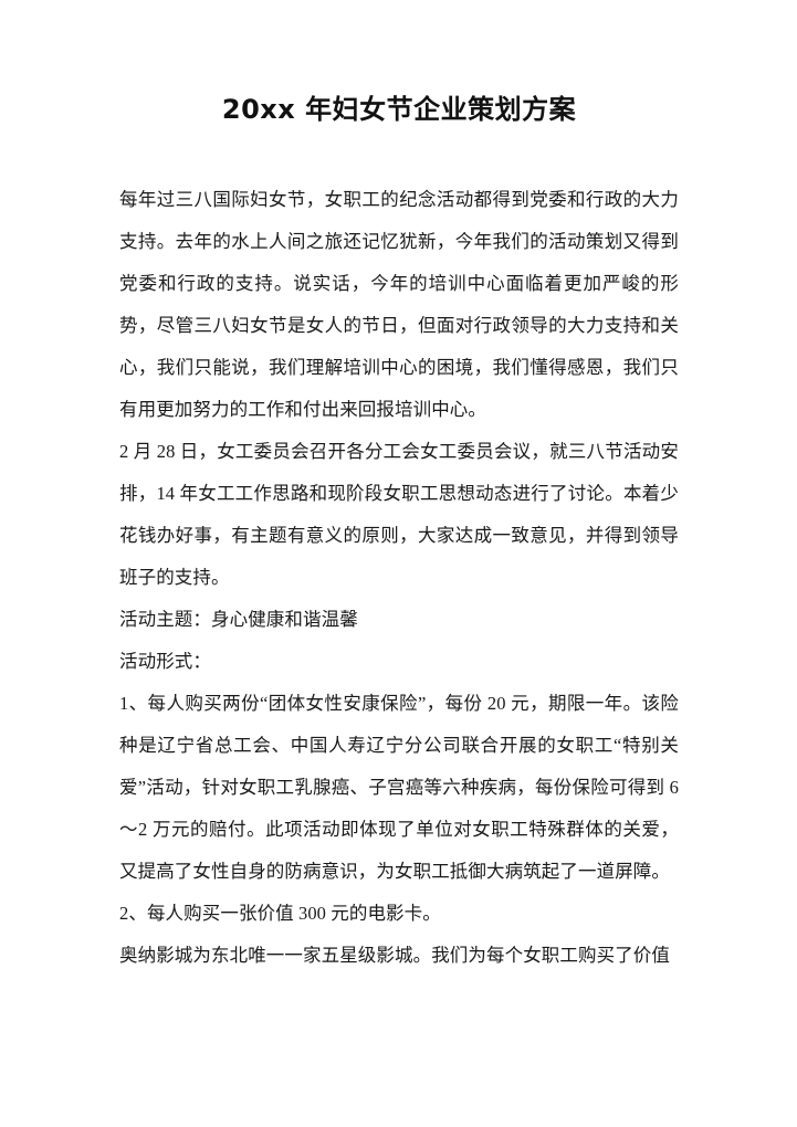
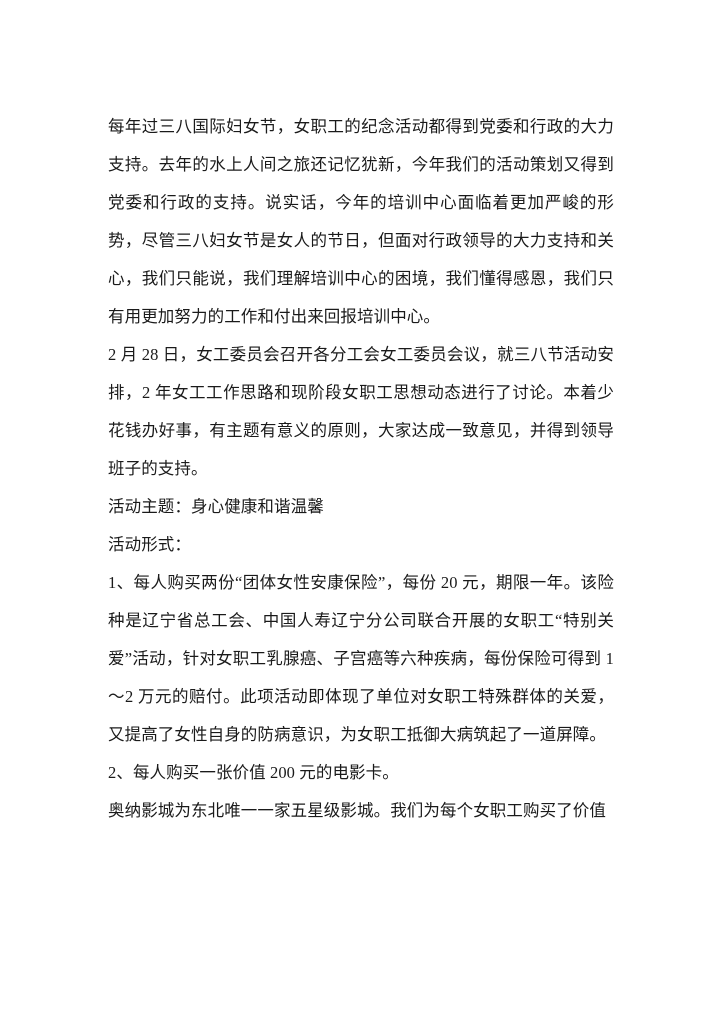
- 20xx 年妇女节企业策划方案
  每年过三八国际妇女节，女职工的纪念活动都得到党委和行政的大力支持。去年的水上人间之旅还记忆犹新，今年我们的活动策划又得到党委和行政的支持。说实话，今年的培训中心面临着更加严峻的形势，尽管三八妇女节是女人的节日，但面对行政领导的大力支持和关心，我们只能说，我们理解培训中心的困境，我们懂得感恩，我们只有用更加努力的工作和付出来回报培训中心。
- 2 月 28 日，女工委员会召开各分工会女工委员会议，就三八节活动安排，14 年女工工作思路和现阶段女职工思想动态进行了讨论。本着少花钱办好事，有主题有意义的原则，大家达成一致意见，并得到领导班子的支持。
+ 2 月 28 日，女工委员会召开各分工会女工委员会议，就三八节活动安排，2 年女工工作思路和现阶段女职工思想动态进行了讨论。本着少花钱办好事，有主题有意义的原则，大家达成一致意见，并得到领导班子的支持。
  活动主题：身心健康和谐温馨
  活动形式：
- 1、每人购买两份“团体女性安康保险”，每份 20 元，期限一年。该险种是辽宁省总工会、中国人寿辽宁分公司联合开展的女职工“特别关爱”活动，针对女职工乳腺癌、子宫癌等六种疾病，每份保险可得到 6〜2 万元的赔付。此项活动即体现了单位对女职工特殊群体的关爱，又提高了女性自身的防病意识，为女职工抵御大病筑起了一道屏障。
+ 1、每人购买两份“团体女性安康保险”，每份 20 元，期限一年。该险种是辽宁省总工会、中国人寿辽宁分公司联合开展的女职工“特别关爱”活动，针对女职工乳腺癌、子宫癌等六种疾病，每份保险可得到 1〜2 万元的赔付。此项活动即体现了单位对女职工特殊群体的关爱，又提高了女性自身的防病意识，为女职工抵御大病筑起了一道屏障。
- 2、每人购买一张价值 300 元的电影卡。
+ 2、每人购买一张价值 200 元的电影卡。
  奥纳影城为东北唯一一家五星级影城。我们为每个女职工购买了价值
